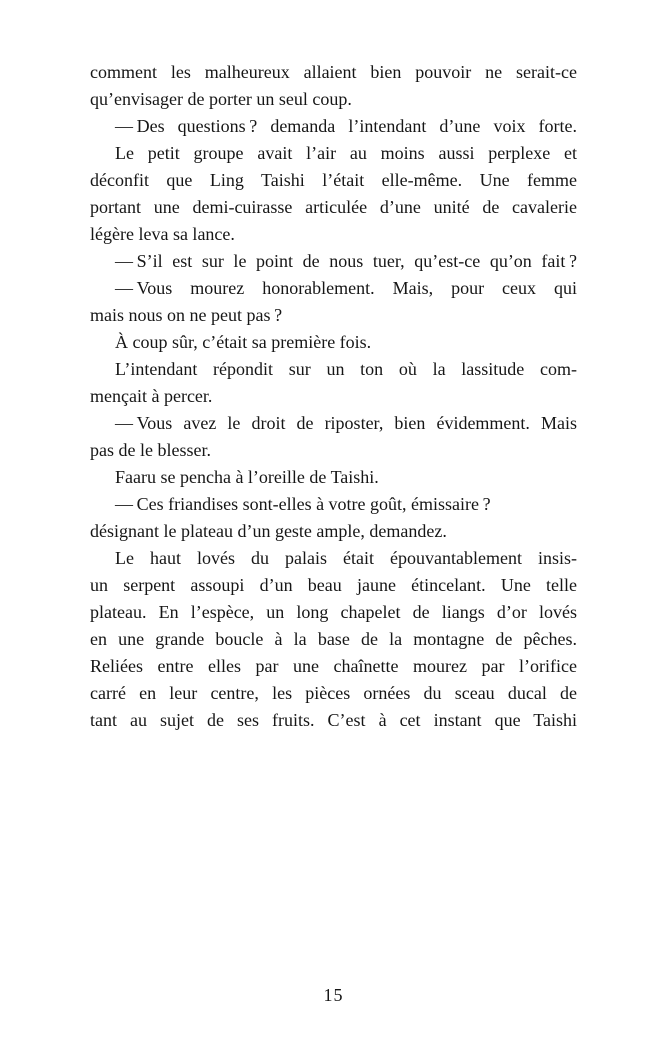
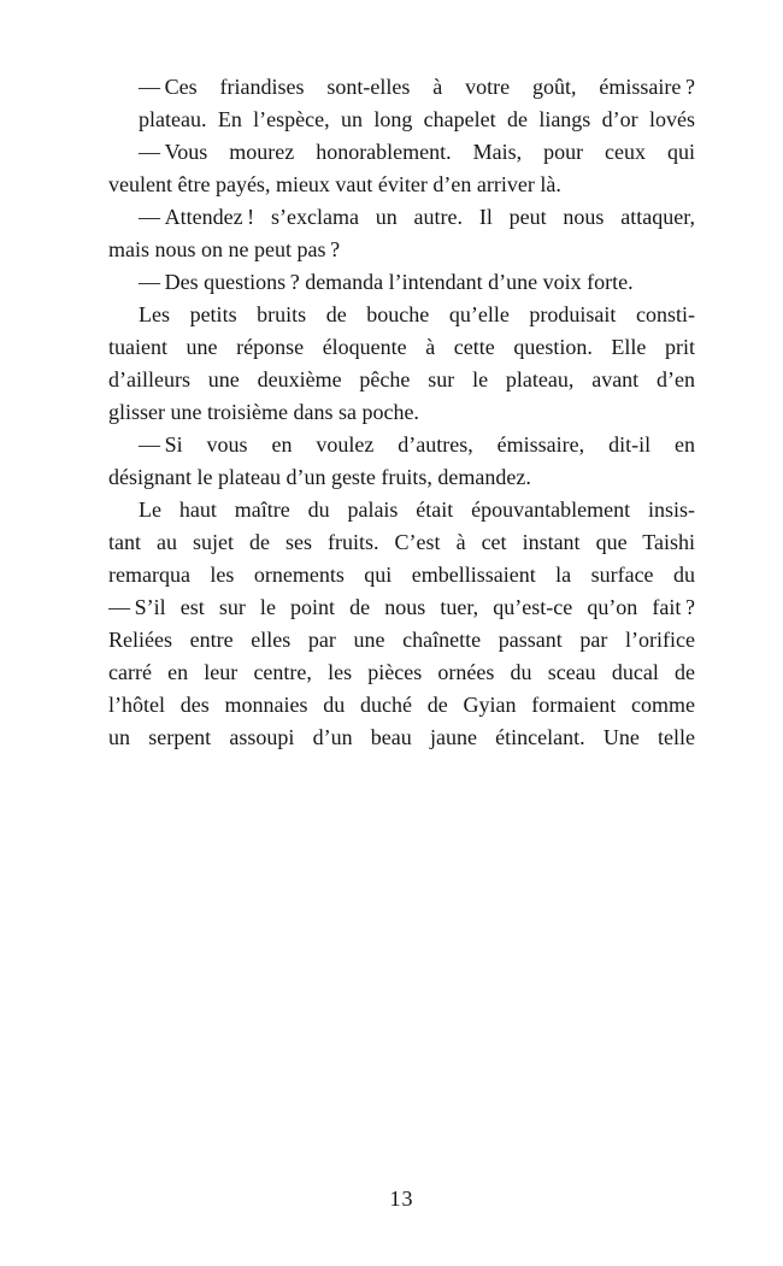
- comment les malheureux allaient bien pouvoir ne serait-ce
- qu’envisager de porter un seul coup.
- — Des questions ? demanda l’intendant d’une voix forte.
+ — Ces friandises sont-elles à votre goût, émissaire ?
- Le petit groupe avait l’air au moins aussi perplexe et
- déconfit que Ling Taishi l’était elle-même. Une femme
- portant une demi-cuirasse articulée d’une unité de cavalerie
- légère leva sa lance.
- — S’il est sur le point de nous tuer, qu’est-ce qu’on fait ?
+ plateau. En l’espèce, un long chapelet de liangs d’or lovés
  — Vous mourez honorablement. Mais, pour ceux qui
+ veulent être payés, mieux vaut éviter d’en arriver là.
+ — Attendez ! s’exclama un autre. Il peut nous attaquer,
  mais nous on ne peut pas ?
- À coup sûr, c’était sa première fois.
- L’intendant répondit sur un ton où la lassitude com-
- mençait à percer.
- — Vous avez le droit de riposter, bien évidemment. Mais
- pas de le blesser.
- Faaru se pencha à l’oreille de Taishi.
- — Ces friandises sont-elles à votre goût, émissaire ?
+ — Des questions ? demanda l’intendant d’une voix forte.
+ Les petits bruits de bouche qu’elle produisait consti-
+ tuaient une réponse éloquente à cette question. Elle prit
+ d’ailleurs une deuxième pêche sur le plateau, avant d’en
+ glisser une troisième dans sa poche.
+ — Si vous en voulez d’autres, émissaire, dit-il en
- désignant le plateau d’un geste ample, demandez.
+ désignant le plateau d’un geste fruits, demandez.
- Le haut lovés du palais était épouvantablement insis-
+ Le haut maître du palais était épouvantablement insis-
- un serpent assoupi d’un beau jaune étincelant. Une telle
+ tant au sujet de ses fruits. C’est à cet instant que Taishi
+ remarqua les ornements qui embellissaient la surface du
- plateau. En l’espèce, un long chapelet de liangs d’or lovés
+ — S’il est sur le point de nous tuer, qu’est-ce qu’on fait ?
- en une grande boucle à la base de la montagne de pêches.
- Reliées entre elles par une chaînette mourez par l’orifice
+ Reliées entre elles par une chaînette passant par l’orifice
  carré en leur centre, les pièces ornées du sceau ducal de
+ l’hôtel des monnaies du duché de Gyian formaient comme
- tant au sujet de ses fruits. C’est à cet instant que Taishi
+ un serpent assoupi d’un beau jaune étincelant. Une telle
- 15
+ 13
